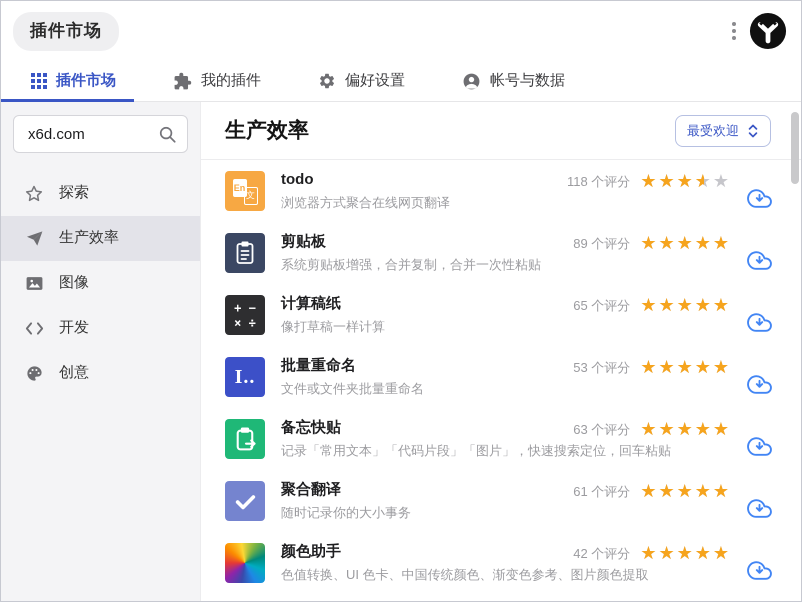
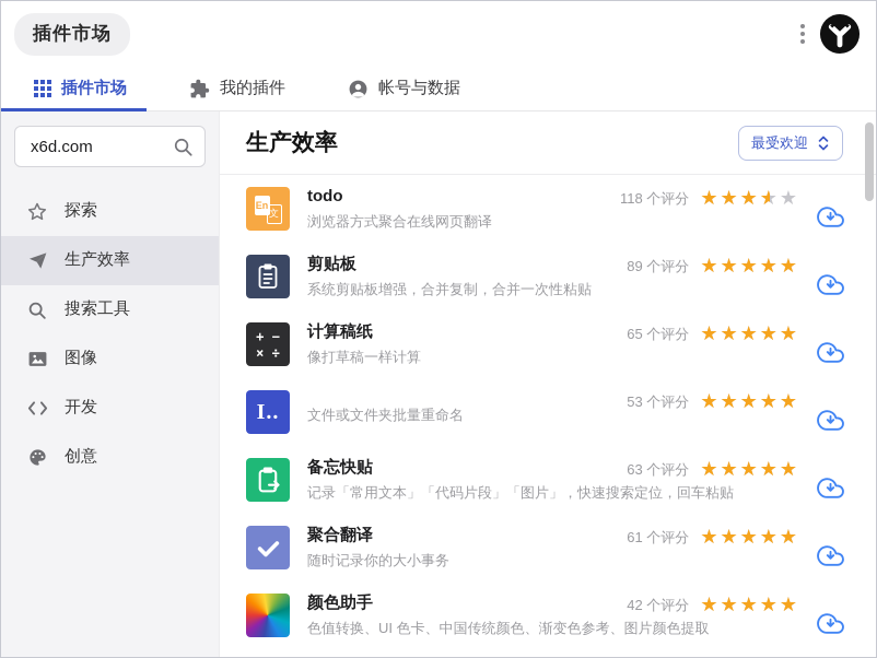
  插件市场
  插件市场
  我的插件
- 偏好设置
  帐号与数据
  x6d.com
  探索
  生产效率
+ 搜索工具
  图像
  开发
  创意
  生产效率
  最受欢迎
  文
  En
  todo
  浏览器方式聚合在线网页翻译
  118 个评分
  ★★★★★
  剪贴板
  系统剪贴板增强，合并复制，合并一次性粘贴
  89 个评分
  ★★★★★
  + −
  × ÷
  计算稿纸
  像打草稿一样计算
  65 个评分
  ★★★★★
  I..
- 批量重命名
  文件或文件夹批量重命名
  53 个评分
  ★★★★★
  备忘快贴
  记录「常用文本」「代码片段」「图片」，快速搜
  63 个评分
  ★★★★★
  聚合翻译
  随时记录你的大小事务
  61 个评分
  ★★★★★
  颜色助手
  色值转换、UI 色卡、中国传统颜色、渐变色参考、
  42 个评分
  ★★★★★
